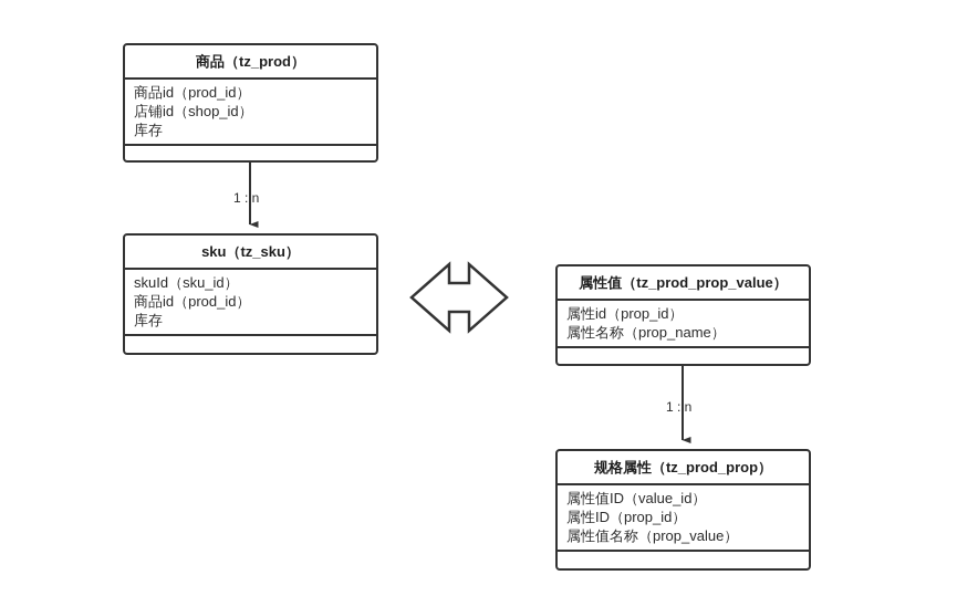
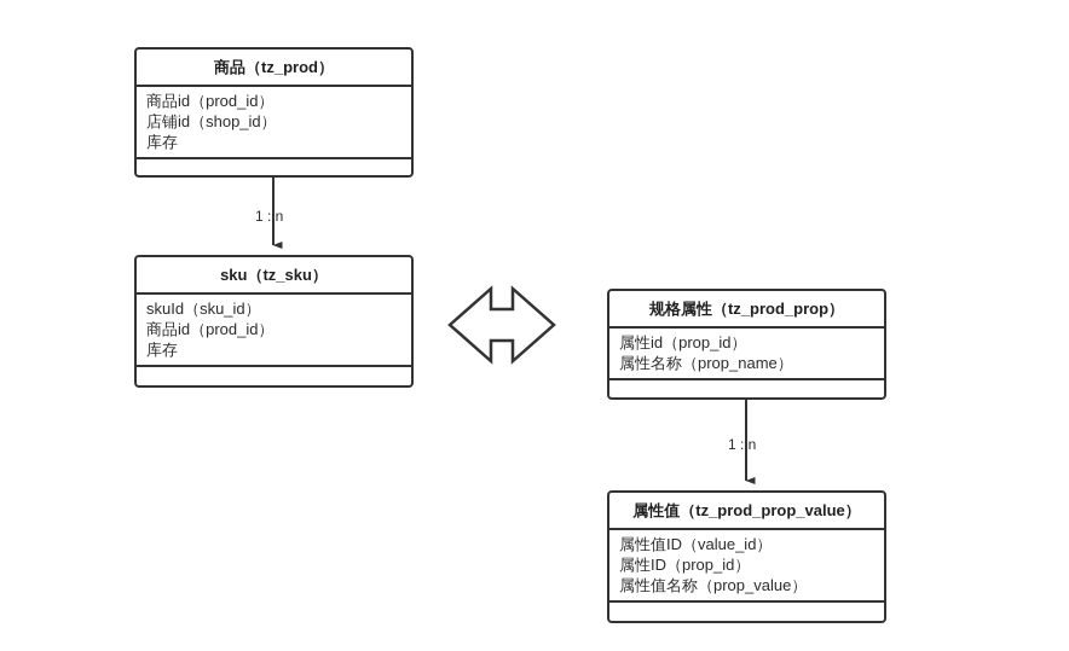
  商品（tz_prod）
  商品id（prod_id）
  店铺id（shop_id）
  库存
  sku（tz_sku）
  skuId（sku_id）
  商品id（prod_id）
  库存
- 属性值（tz_prod_prop_value）
+ 规格属性（tz_prod_prop）
  属性id（prop_id）
  属性名称（prop_name）
- 规格属性（tz_prod_prop）
+ 属性值（tz_prod_prop_value）
  属性值ID（value_id）
  属性ID（prop_id）
  属性值名称（prop_value）
  1 : n
  1 : n
